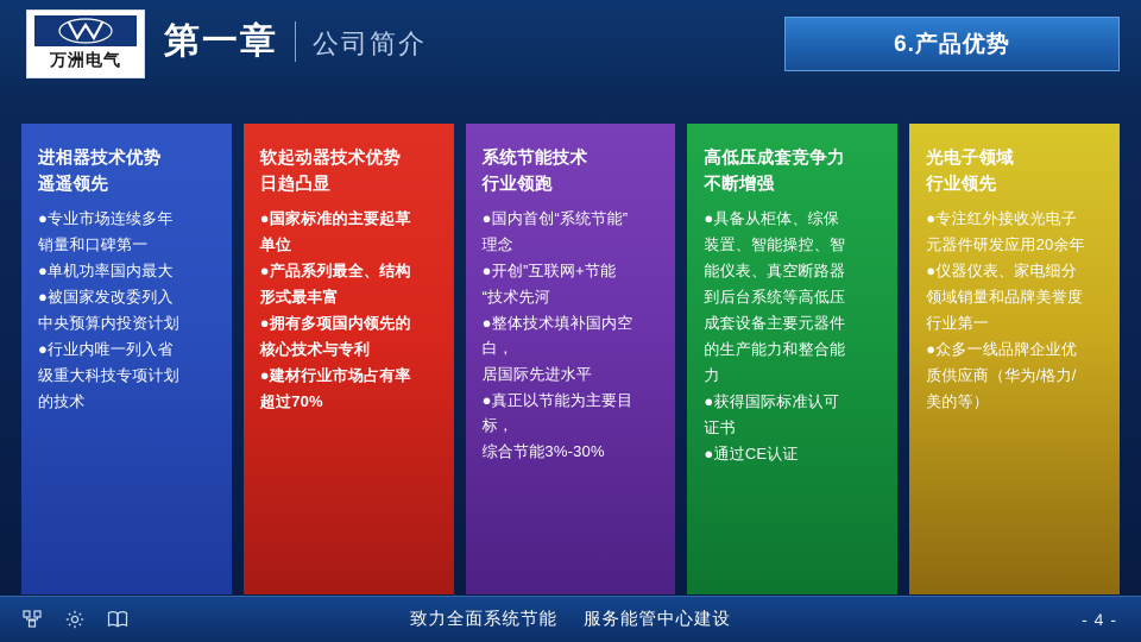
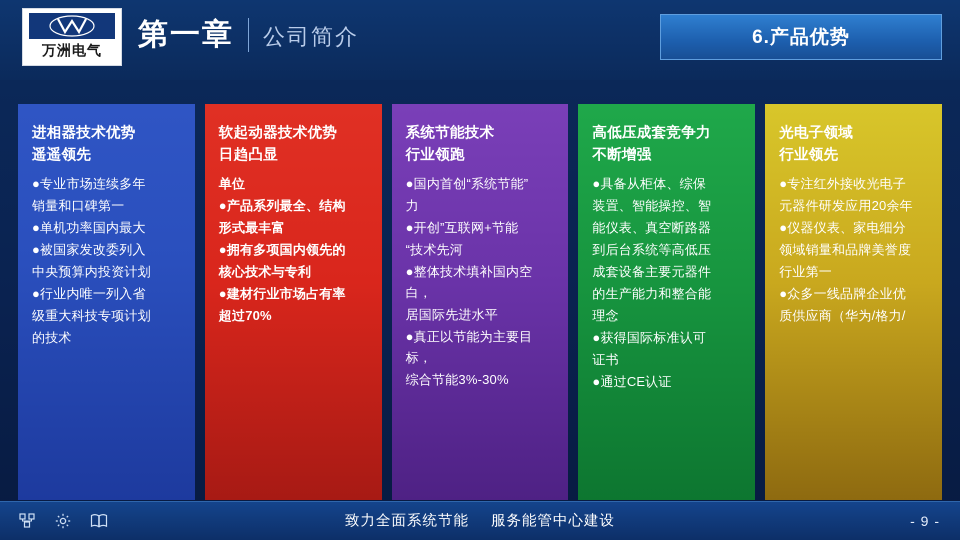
  万洲电气
  第一章
  公司简介
  6.产品优势
  进相器技术优势
  遥遥领先
  ●专业市场连续多年
  销量和口碑第一
  ●单机功率国内最大
  ●被国家发改委列入
  中央预算内投资计划
  ●行业内唯一列入省
  级重大科技专项计划
  的技术
  软起动器技术优势
  日趋凸显
- ●国家标准的主要起草
  单位
  ●产品系列最全、结构
  形式最丰富
  ●拥有多项国内领先的
  核心技术与专利
  ●建材行业市场占有率
  超过70%
  系统节能技术
  行业领跑
  ●国内首创“系统节能”
- 理念
+ 力
  ●开创”互联网+节能
  “技术先河
  ●整体技术填补国内空白，
  居国际先进水平
  ●真正以节能为主要目标，
  综合节能3%-30%
  高低压成套竞争力
  不断增强
  ●具备从柜体、综保
  装置、智能操控、智
  能仪表、真空断路器
  到后台系统等高低压
  成套设备主要元器件
  的生产能力和整合能
- 力
+ 理念
  ●获得国际标准认可
  证书
  ●通过CE认证
  光电子领域
  行业领先
  ●专注红外接收光电子
  元器件研发应用20余年
  ●仪器仪表、家电细分
  领域销量和品牌美誉度
  行业第一
  ●众多一线品牌企业优
  质供应商（华为/格力/
- 美的等）
  致力全面系统节能
  服务能管中心建设
- - 4 -
+ - 9 -
